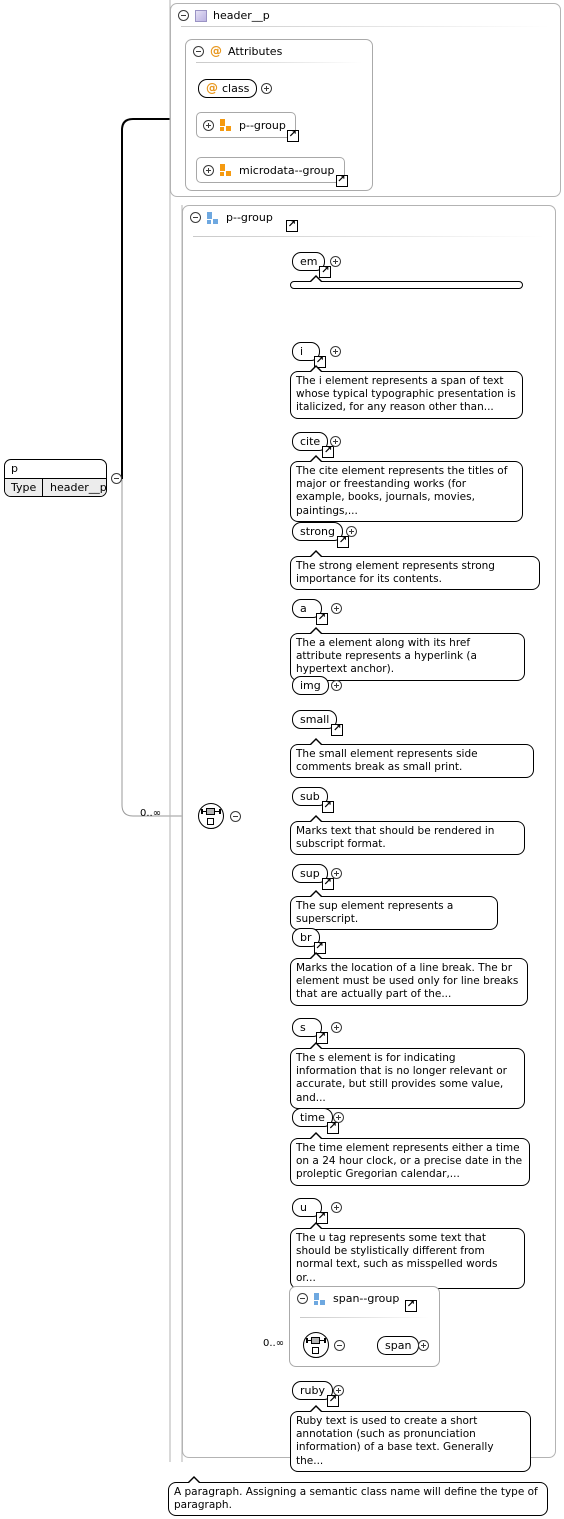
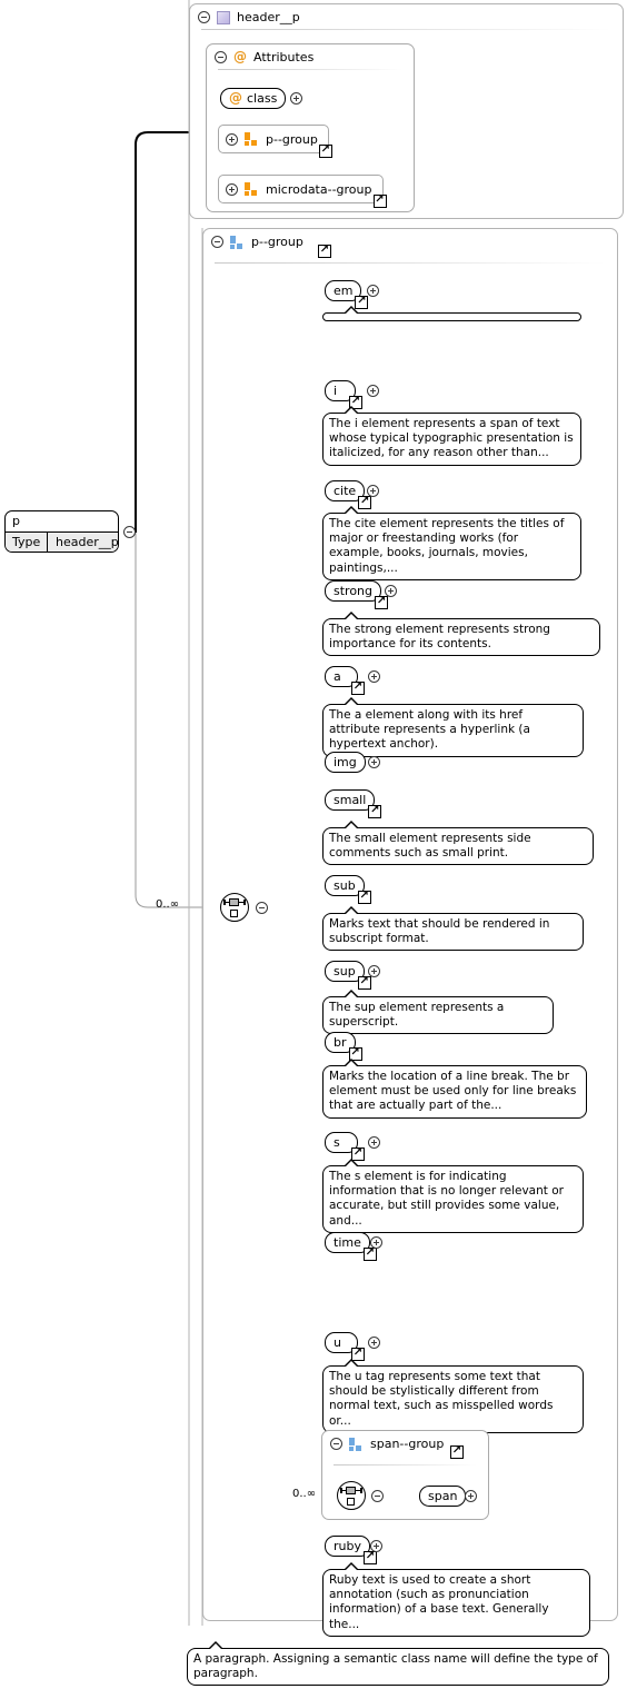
  header__p
  @
  Attributes
  @
  class
  p--group
  microdata--group
  p--group
  p
  Type
  header__p
  0..∞
  em
  i
  The i element represents a span of text whose typical typographic presentation is italicized, for any reason other than...
  cite
  The cite element represents the titles of major or freestanding works (for example, books, journals, movies, paintings,...
  strong
  The strong element represents strong importance for its contents.
  a
  The a element along with its href attribute represents a hyperlink (a hypertext anchor).
  img
  small
- The small element represents side comments break as small print.
+ The small element represents side comments such as small print.
  sub
  Marks text that should be rendered in subscript format.
  sup
  The sup element represents a superscript.
  br
  Marks the location of a line break. The br element must be used only for line breaks that are actually part of the...
  s
  The s element is for indicating information that is no longer relevant or accurate, but still provides some value, and...
  time
- The time element represents either a time on a 24 hour clock, or a precise date in the proleptic Gregorian calendar,...
  u
  The u tag represents some text that should be stylistically different from normal text, such as misspelled words or...
  span--group
  0..∞
  span
  ruby
  Ruby text is used to create a short annotation (such as pronunciation information) of a base text. Generally the...
  A paragraph. Assigning a semantic class name will define the type of paragraph.
